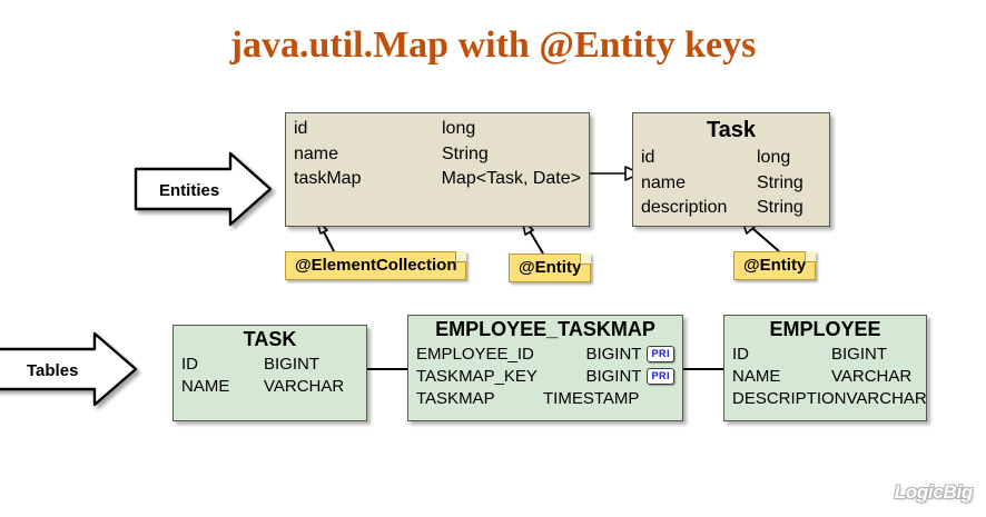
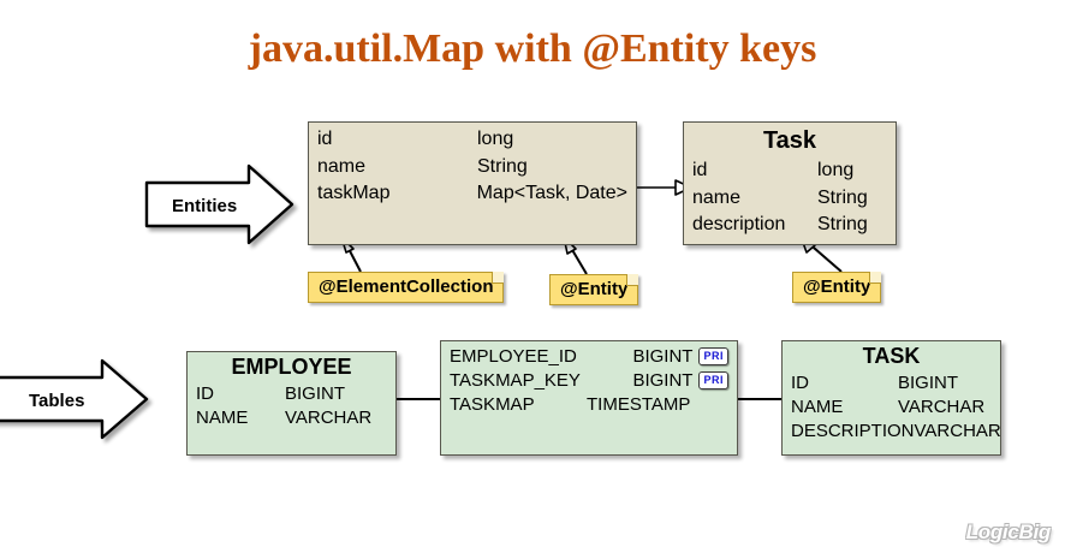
  java.util.Map with @Entity keys
  Entities
  Tables
  id
  long
  name
  String
  taskMap
  Map<Task, Date>
  Task
  id
  long
  name
  String
  description
  String
  @ElementCollection
  @Entity
  @Entity
- TASK
+ EMPLOYEE
  ID
  BIGINT
  NAME
  VARCHAR
- EMPLOYEE_TASKMAP
  EMPLOYEE_ID
  BIGINT
  PRI
  TASKMAP_KEY
  BIGINT
  PRI
  TASKMAP
  TIMESTAMP
- EMPLOYEE
+ TASK
  ID
  BIGINT
  NAME
  VARCHAR
  DESCRIPTION
  VARCHAR
  LogicBig
